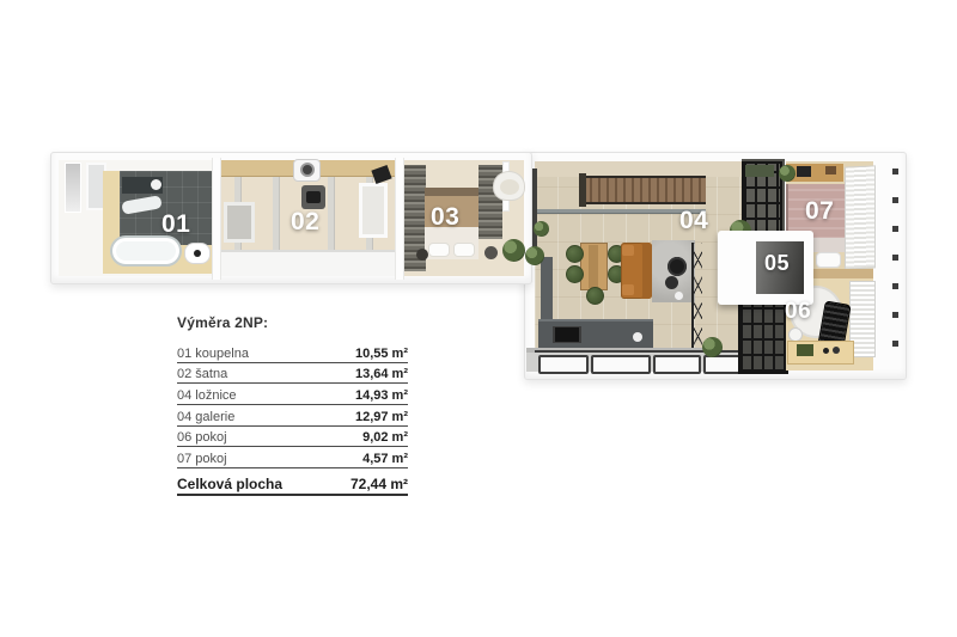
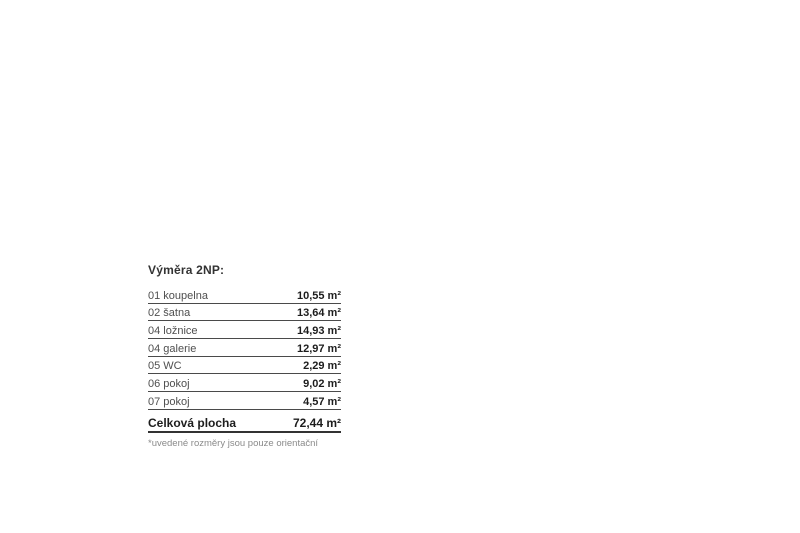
- 01
- 02
- 03
- 04
- 05
- 07
- 06
  Výměra 2NP:
  01 koupelna
  10,55 m²
  02 šatna
  13,64 m²
  04 ložnice
  14,93 m²
  04 galerie
  12,97 m²
+ 05 WC
+ 2,29 m²
  06 pokoj
  9,02 m²
  07 pokoj
  4,57 m²
  Celková plocha
  72,44 m²
+ *uvedené rozměry jsou pouze orientační
